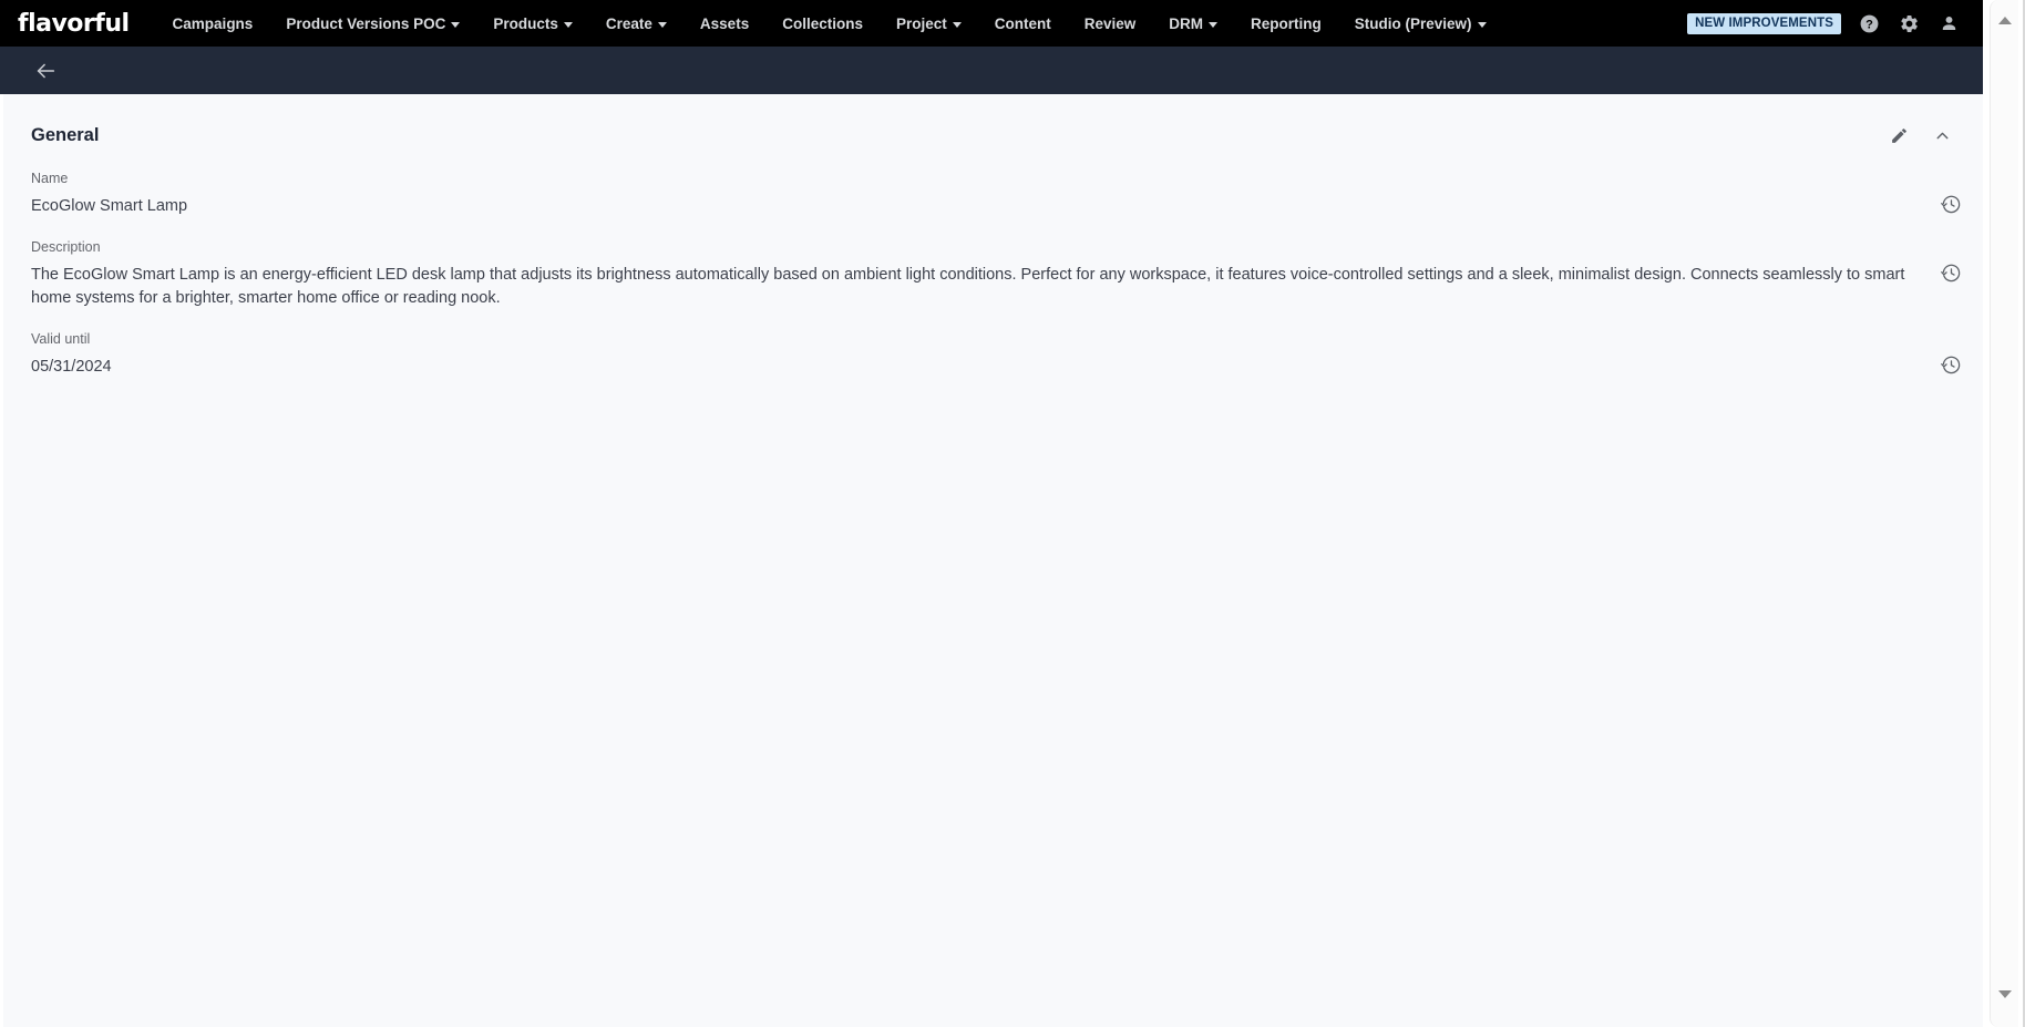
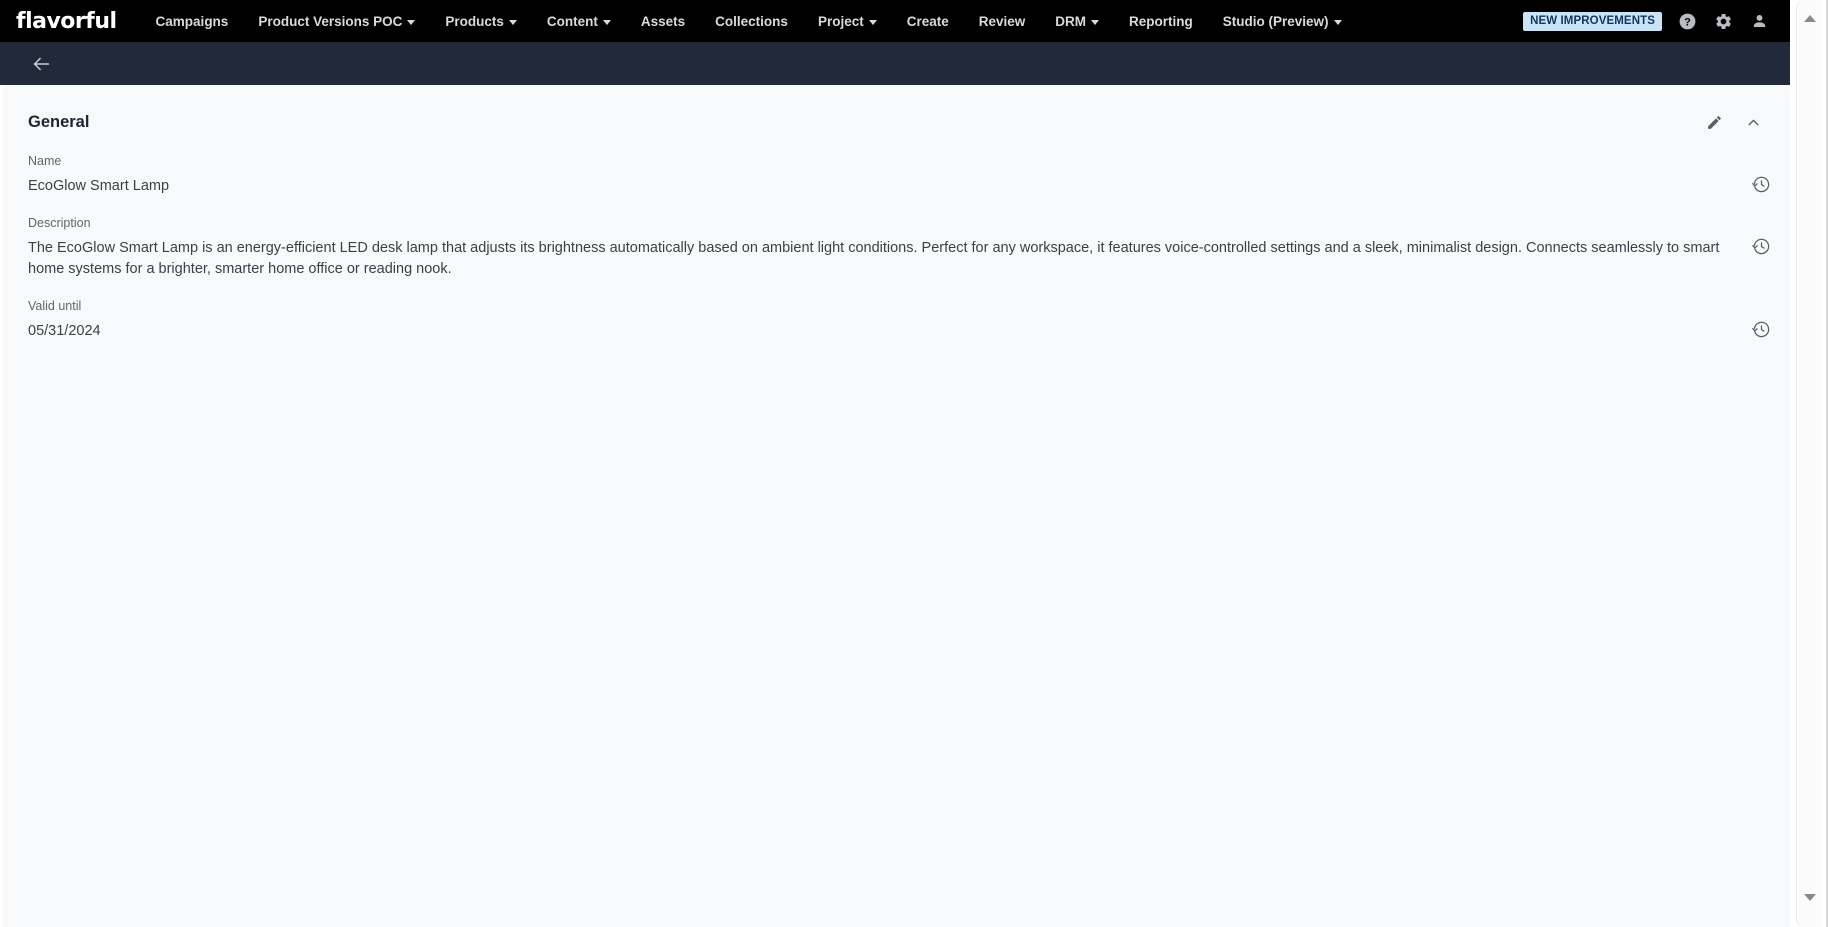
  flavorful
  Campaigns
  Product Versions POC
  Products
- Create
+ Content
  Assets
  Collections
  Project
- Content
+ Create
  Review
  DRM
  Reporting
  Studio (Preview)
  NEW IMPROVEMENTS
  ?
  General
  Name
  EcoGlow Smart Lamp
  Description
  The EcoGlow Smart Lamp is an energy-efficient LED desk lamp that adjusts its brightness automatically based on ambient light conditions. Perfect for any workspace, it features voice-controlled settings and a sleek, minimalist design. Connects seamlessly to smart home systems for a brighter, smarter home office or reading nook.
  Valid until
  05/31/2024
